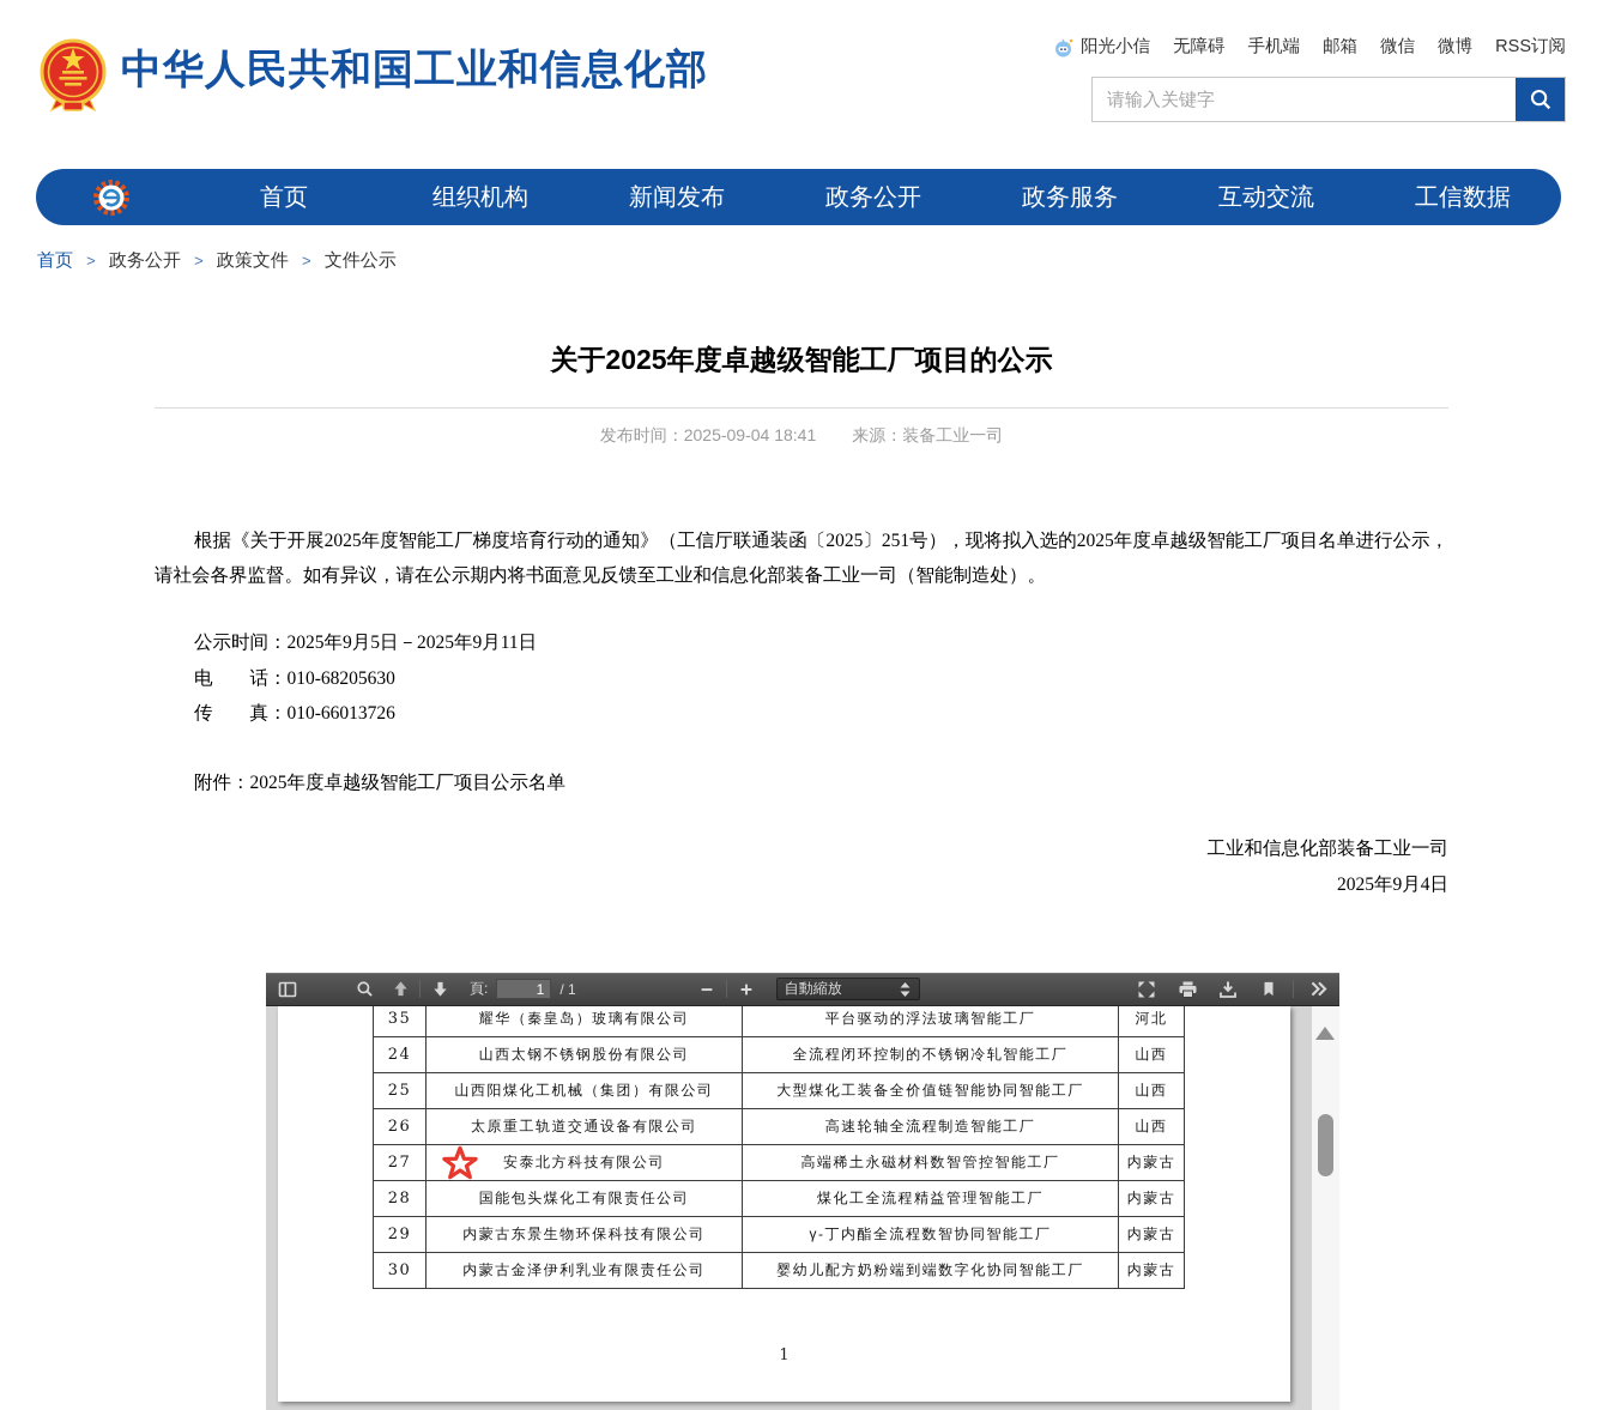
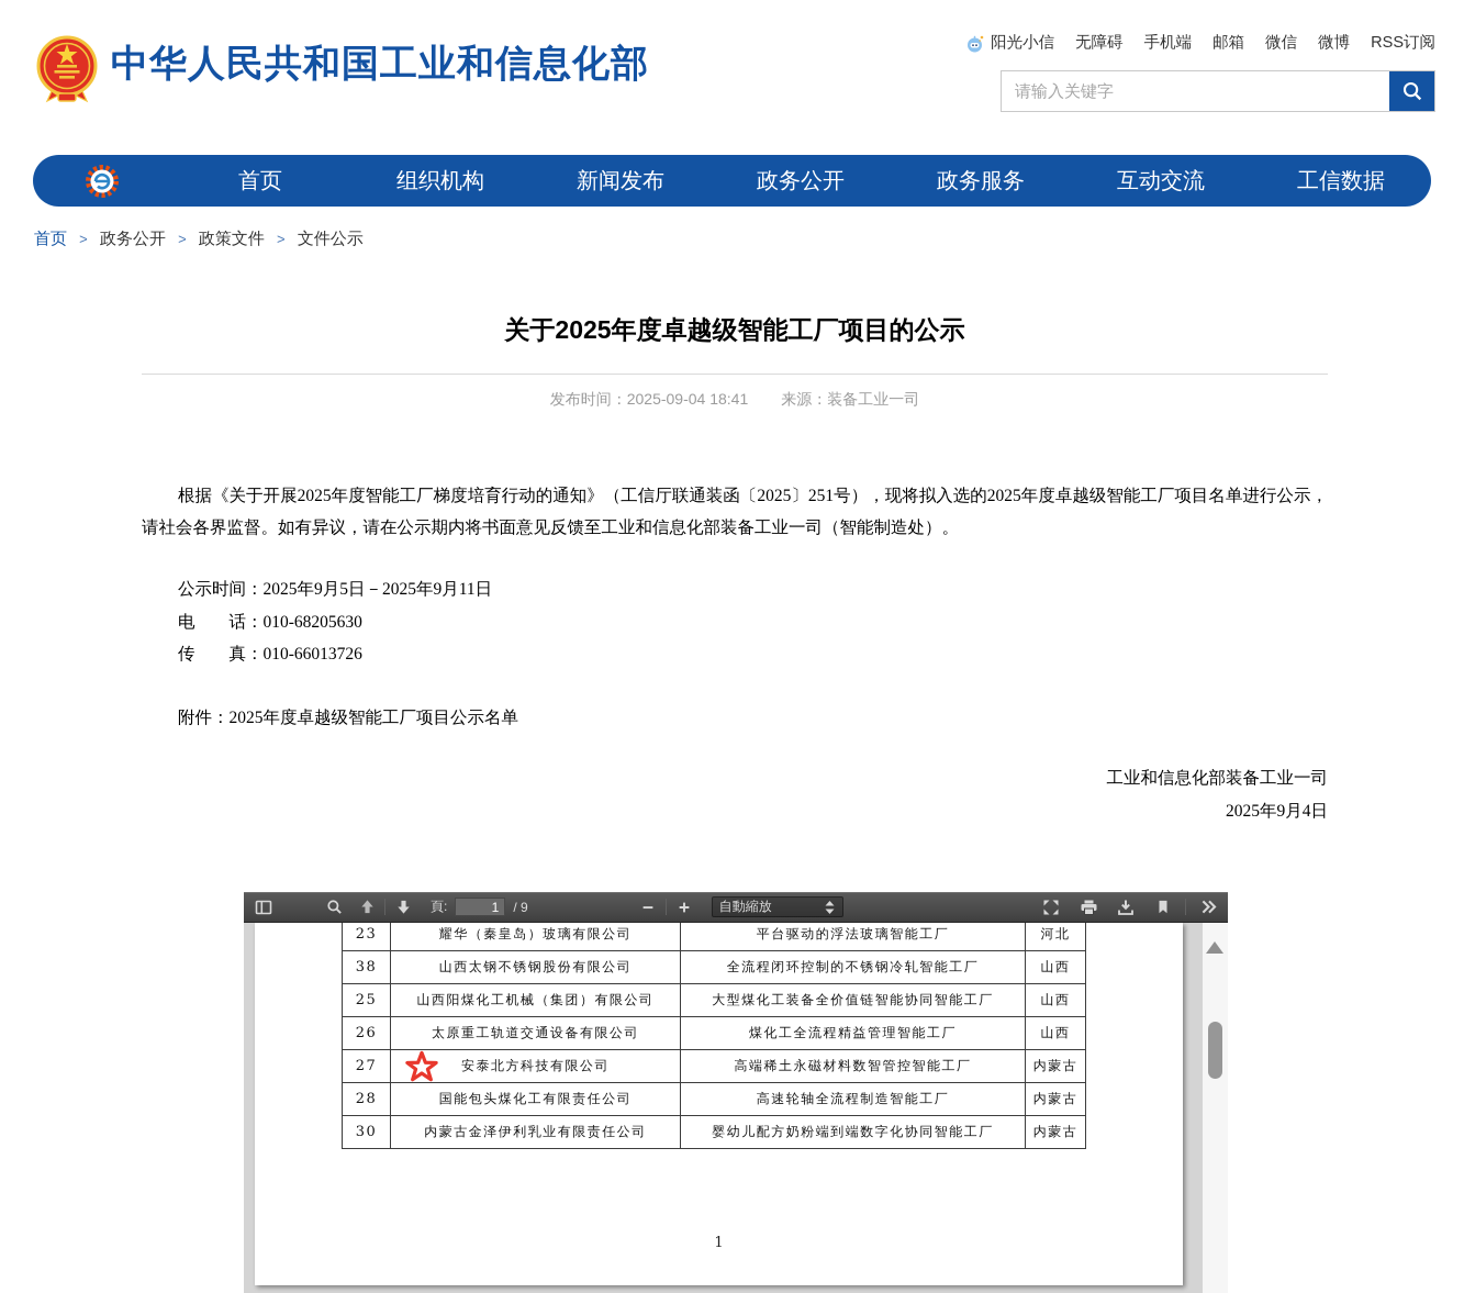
  中华人民共和国工业和信息化部
  阳光小信
  无障碍
  手机端
  邮箱
  微信
  微博
  RSS订阅
  请输入关键字
  首页
  组织机构
  新闻发布
  政务公开
  政务服务
  互动交流
  工信数据
  首页 > 政务公开 > 政策文件 > 文件公示
  关于2025年度卓越级智能工厂项目的公示
  发布时间：2025-09-04 18:41 来源：装备工业一司
  根据《关于开展2025年度智能工厂梯度培育行动的通知》（工信厅联通装函〔2025〕251号），现将拟入选的2025年度卓越级智能工厂项目名单进行公示，请社会各界监督。如有异议，请在公示期内将书面意见反馈至工业和信息化部装备工业一司（智能制造处）。
  公示时间：2025年9月5日－2025年9月11日
  电 话：010-68205630
  传 真：010-66013726
  附件：2025年度卓越级智能工厂项目公示名单
  工业和信息化部装备工业一司
  2025年9月4日
  頁:
  1
- / 1
+ / 9
  自動縮放
- 35	耀华（秦皇岛）玻璃有限公司	平台驱动的浮法玻璃智能工厂	河北
+ 23	耀华（秦皇岛）玻璃有限公司	平台驱动的浮法玻璃智能工厂	河北
- 24	山西太钢不锈钢股份有限公司	全流程闭环控制的不锈钢冷轧智能工厂	山西
+ 38	山西太钢不锈钢股份有限公司	全流程闭环控制的不锈钢冷轧智能工厂	山西
  25	山西阳煤化工机械（集团）有限公司	大型煤化工装备全价值链智能协同智能工厂	山西
- 26	太原重工轨道交通设备有限公司	高速轮轴全流程制造智能工厂	山西
+ 26	太原重工轨道交通设备有限公司	煤化工全流程精益管理智能工厂	山西
  27	安泰北方科技有限公司	高端稀土永磁材料数智管控智能工厂	内蒙古
- 28	国能包头煤化工有限责任公司	煤化工全流程精益管理智能工厂	内蒙古
+ 28	国能包头煤化工有限责任公司	高速轮轴全流程制造智能工厂	内蒙古
- 29	内蒙古东景生物环保科技有限公司	γ-丁内酯全流程数智协同智能工厂	内蒙古
  30	内蒙古金泽伊利乳业有限责任公司	婴幼儿配方奶粉端到端数字化协同智能工厂	内蒙古
  1
